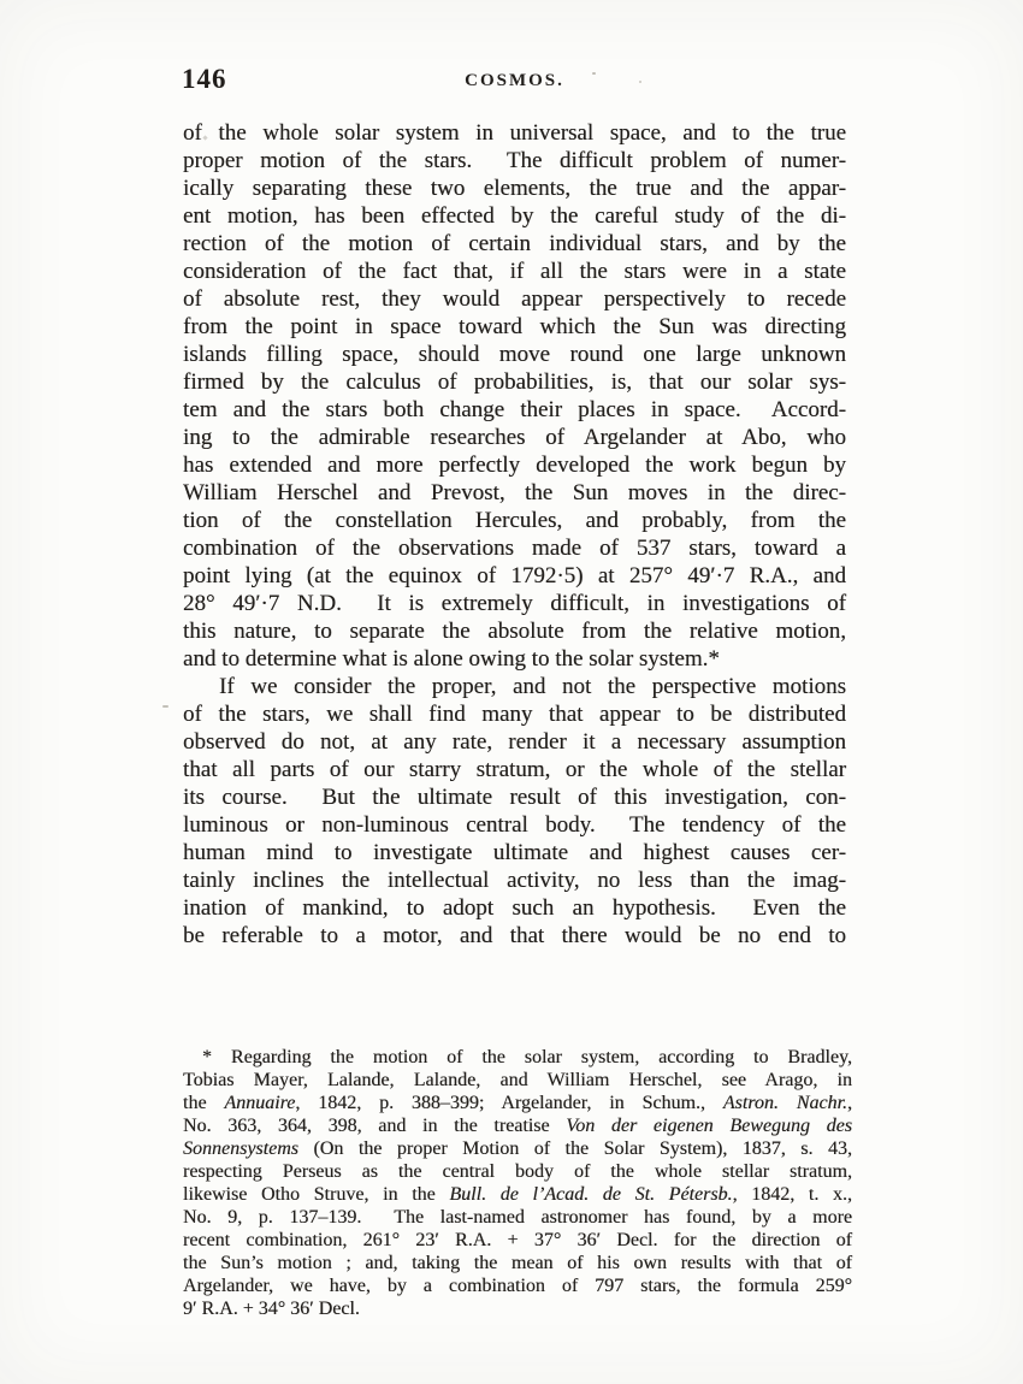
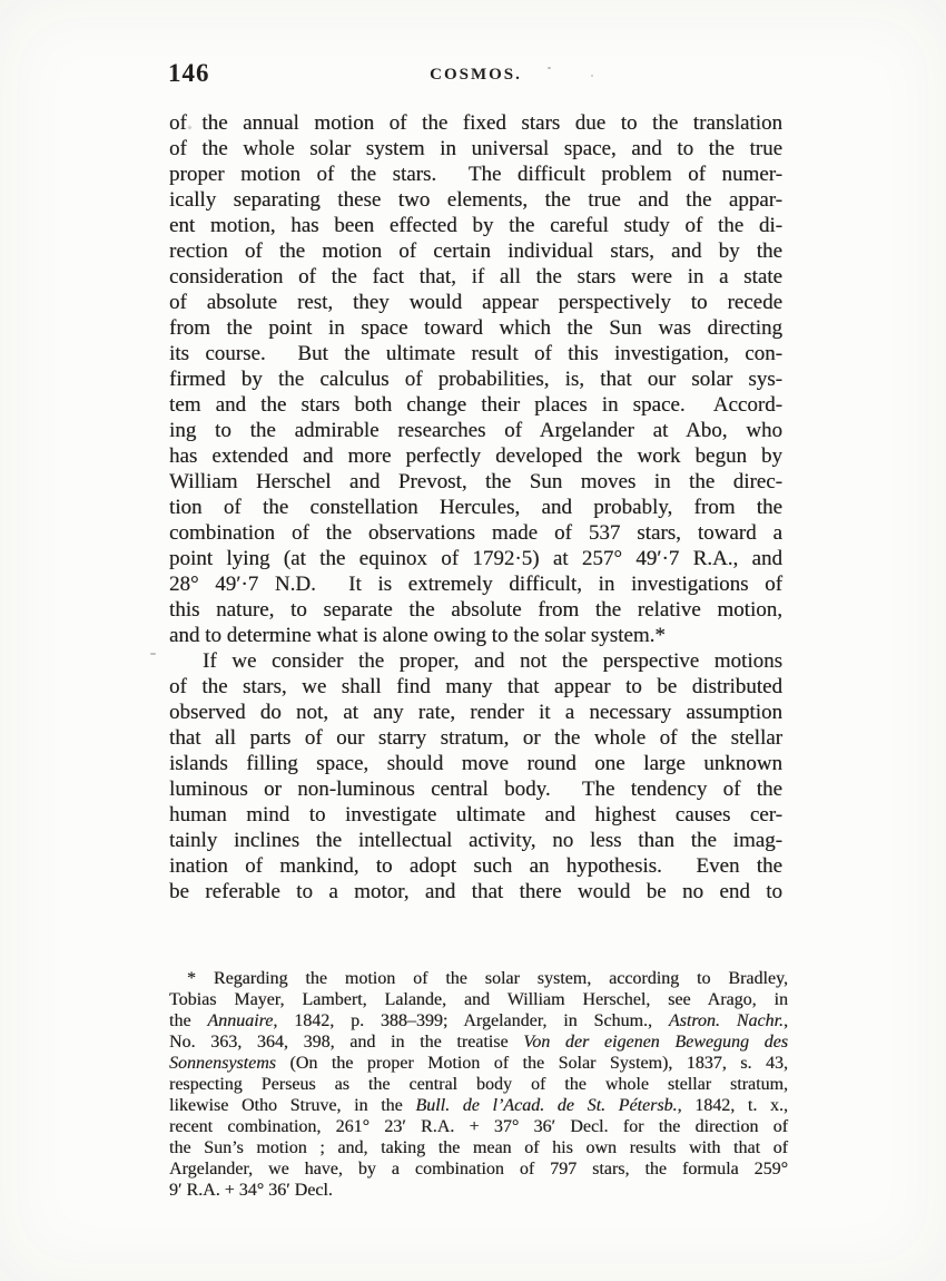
  146
  COSMOS.
+ of the annual motion of the fixed stars due to the translation
  of the whole solar system in universal space, and to the true
  proper motion of the stars. The difficult problem of numer-
  ically separating these two elements, the true and the appar-
  ent motion, has been effected by the careful study of the di-
  rection of the motion of certain individual stars, and by the
  consideration of the fact that, if all the stars were in a state
  of absolute rest, they would appear perspectively to recede
  from the point in space toward which the Sun was directing
- islands filling space, should move round one large unknown
+ its course. But the ultimate result of this investigation, con-
  firmed by the calculus of probabilities, is, that our solar sys-
  tem and the stars both change their places in space. Accord-
  ing to the admirable researches of Argelander at Abo, who
  has extended and more perfectly developed the work begun by
  William Herschel and Prevost, the Sun moves in the direc-
  tion of the constellation Hercules, and probably, from the
  combination of the observations made of 537 stars, toward a
  point lying (at the equinox of 1792·5) at 257° 49′·7 R.A., and
  28° 49′·7 N.D. It is extremely difficult, in investigations of
  this nature, to separate the absolute from the relative motion,
  and to determine what is alone owing to the solar system.*
  If we consider the proper, and not the perspective motions
  of the stars, we shall find many that appear to be distributed
  observed do not, at any rate, render it a necessary assumption
  that all parts of our starry stratum, or the whole of the stellar
- its course. But the ultimate result of this investigation, con-
+ islands filling space, should move round one large unknown
  luminous or non-luminous central body. The tendency of the
  human mind to investigate ultimate and highest causes cer-
  tainly inclines the intellectual activity, no less than the imag-
  ination of mankind, to adopt such an hypothesis. Even the
  be referable to a motor, and that there would be no end to
  * Regarding the motion of the solar system, according to Bradley,
- Tobias Mayer, Lalande, Lalande, and William Herschel, see Arago, in
+ Tobias Mayer, Lambert, Lalande, and William Herschel, see Arago, in
  the Annuaire, 1842, p. 388–399; Argelander, in Schum., Astron. Nachr.,
  No. 363, 364, 398, and in the treatise Von der eigenen Bewegung des
  Sonnensystems (On the proper Motion of the Solar System), 1837, s. 43,
  respecting Perseus as the central body of the whole stellar stratum,
  likewise Otho Struve, in the Bull. de l’Acad. de St. Pétersb., 1842, t. x.,
- No. 9, p. 137–139. The last-named astronomer has found, by a more
  recent combination, 261° 23′ R.A. + 37° 36′ Decl. for the direction of
  the Sun’s motion ; and, taking the mean of his own results with that of
  Argelander, we have, by a combination of 797 stars, the formula 259°
  9′ R.A. + 34° 36′ Decl.
